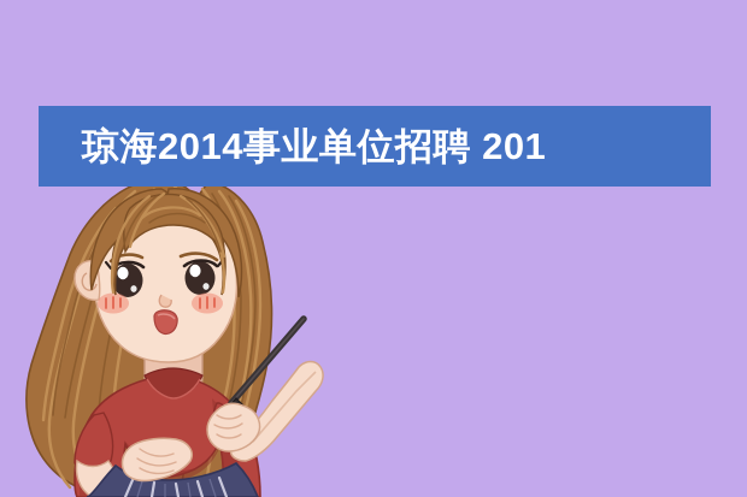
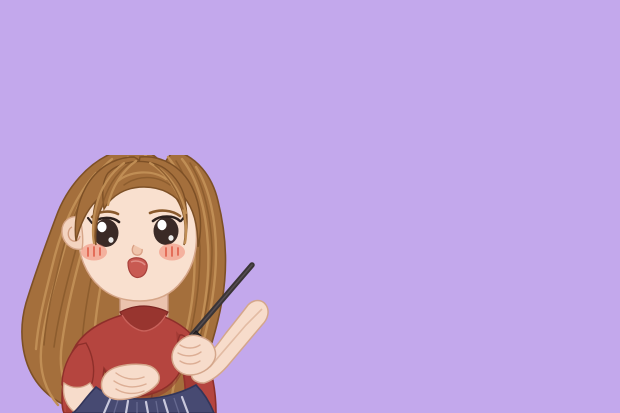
- 琼海2014事业单位招聘 201
